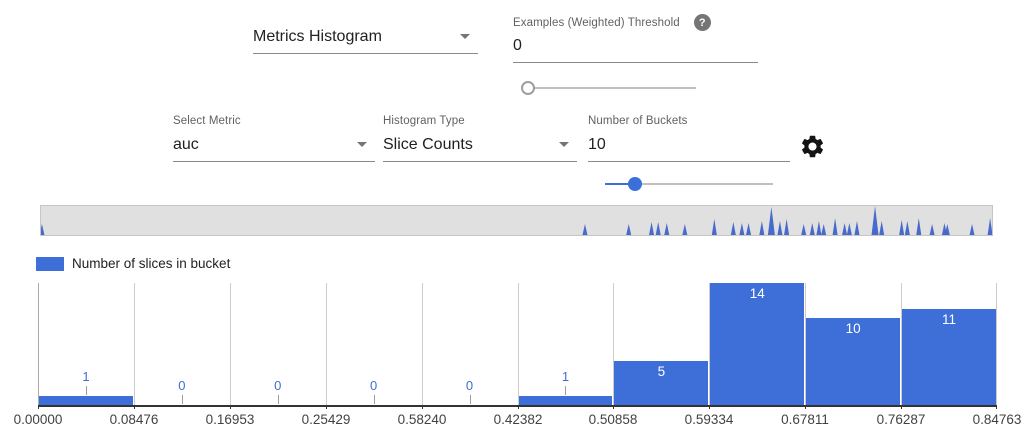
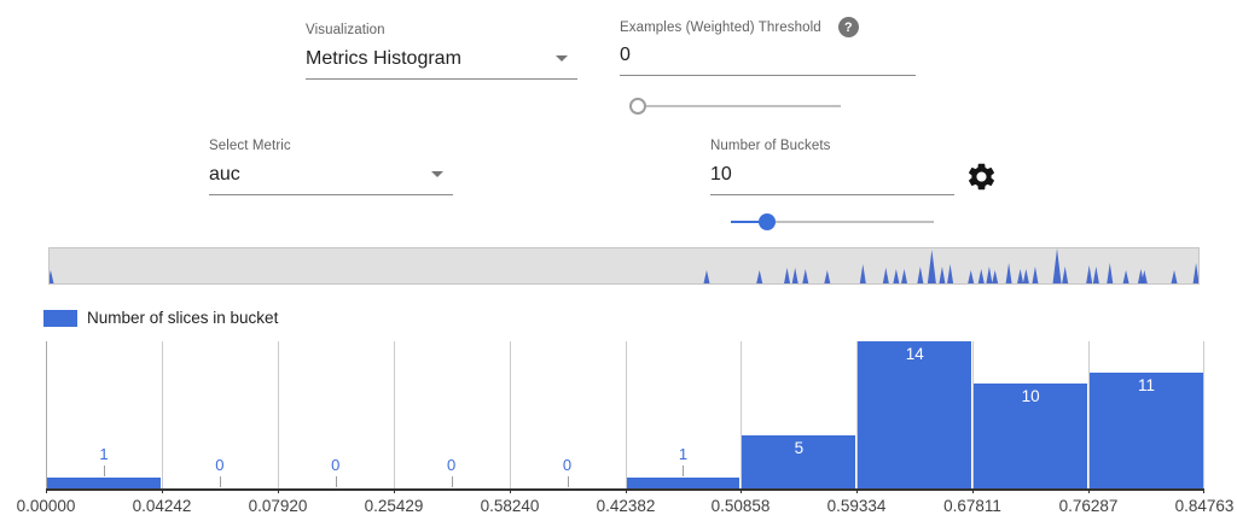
+ Visualization
  Metrics Histogram
  Examples (Weighted) Threshold
  ?
  0
  Select Metric
  auc
- Histogram Type
- Slice Counts
  Number of Buckets
  10
  Number of slices in bucket
  1
  0
  0
  0
  0
  1
  5
  14
  10
  11
  0.00000
- 0.08476
+ 0.04242
- 0.16953
+ 0.07920
  0.25429
  0.58240
  0.42382
  0.50858
  0.59334
  0.67811
  0.76287
  0.84763
